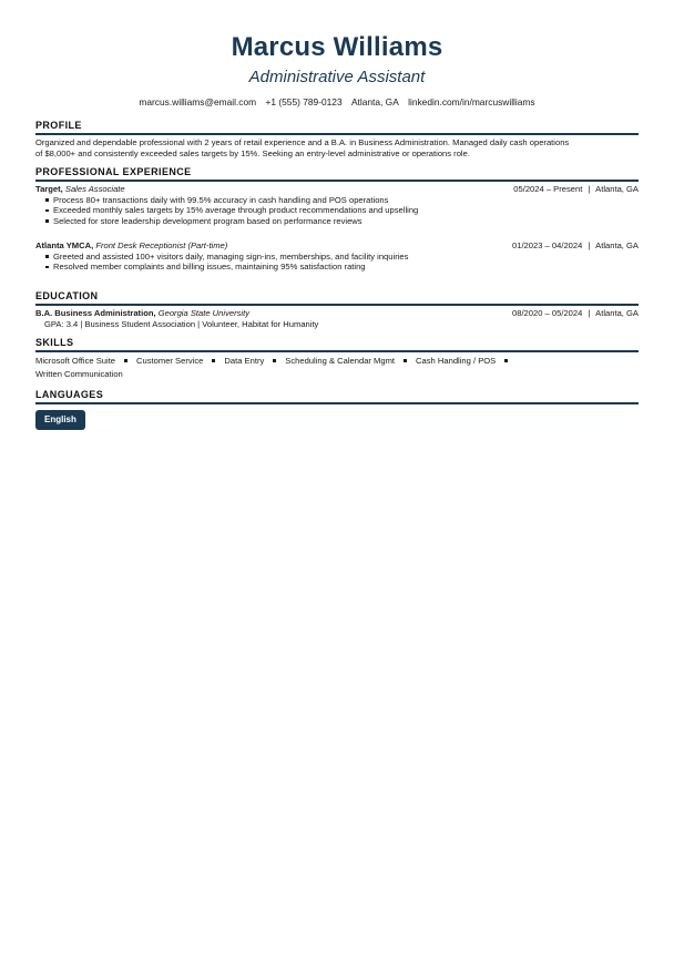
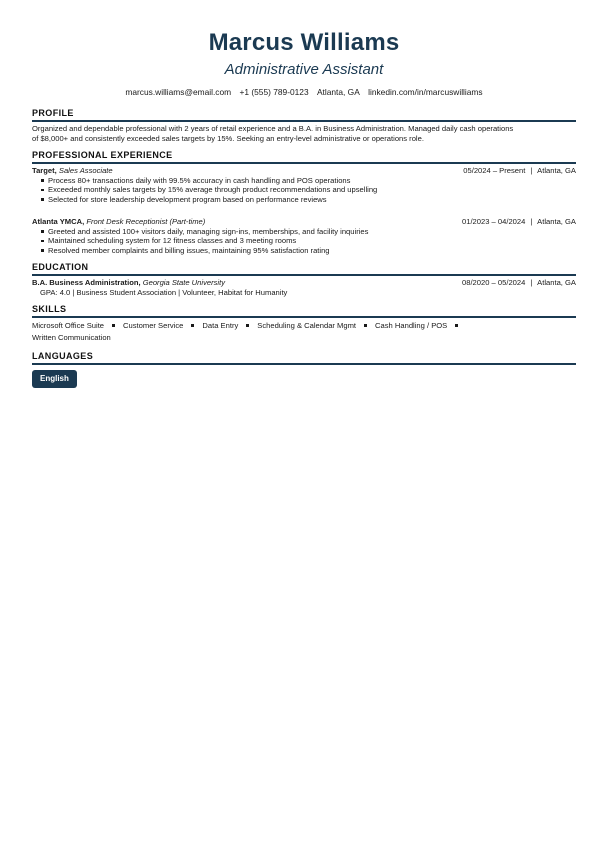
  Marcus Williams
  Administrative Assistant
  marcus.williams@email.com +1 (555) 789-0123 Atlanta, GA linkedin.com/in/marcuswilliams
  PROFILE
  Organized and dependable professional with 2 years of retail experience and a B.A. in Business Administration. Managed daily cash operations
  of $8,000+ and consistently exceeded sales targets by 15%. Seeking an entry-level administrative or operations role.
  PROFESSIONAL EXPERIENCE
  Target, Sales Associate
  05/2024 – Present | Atlanta, GA
  Process 80+ transactions daily with 99.5% accuracy in cash handling and POS operations
  Exceeded monthly sales targets by 15% average through product recommendations and upselling
  Selected for store leadership development program based on performance reviews
  Atlanta YMCA, Front Desk Receptionist (Part-time)
  01/2023 – 04/2024 | Atlanta, GA
  Greeted and assisted 100+ visitors daily, managing sign-ins, memberships, and facility inquiries
+ Maintained scheduling system for 12 fitness classes and 3 meeting rooms
  Resolved member complaints and billing issues, maintaining 95% satisfaction rating
  EDUCATION
  B.A. Business Administration, Georgia State University
  08/2020 – 05/2024 | Atlanta, GA
- GPA: 3.4 | Business Student Association | Volunteer, Habitat for Humanity
+ GPA: 4.0 | Business Student Association | Volunteer, Habitat for Humanity
  SKILLS
  Microsoft Office Suite Customer Service Data Entry Scheduling & Calendar Mgmt Cash Handling / POS
  Written Communication
  LANGUAGES
  English
